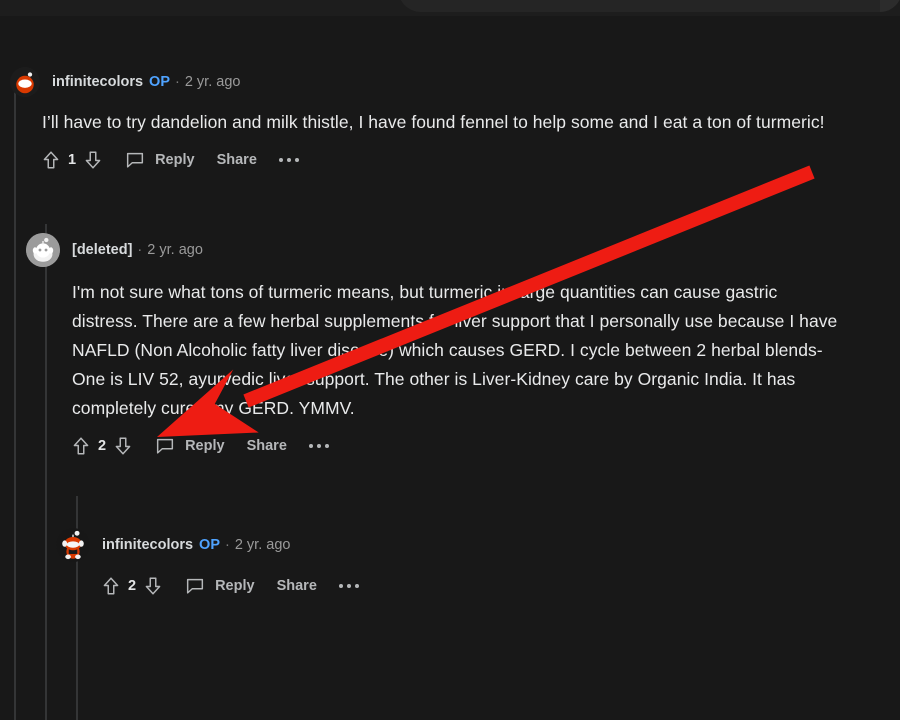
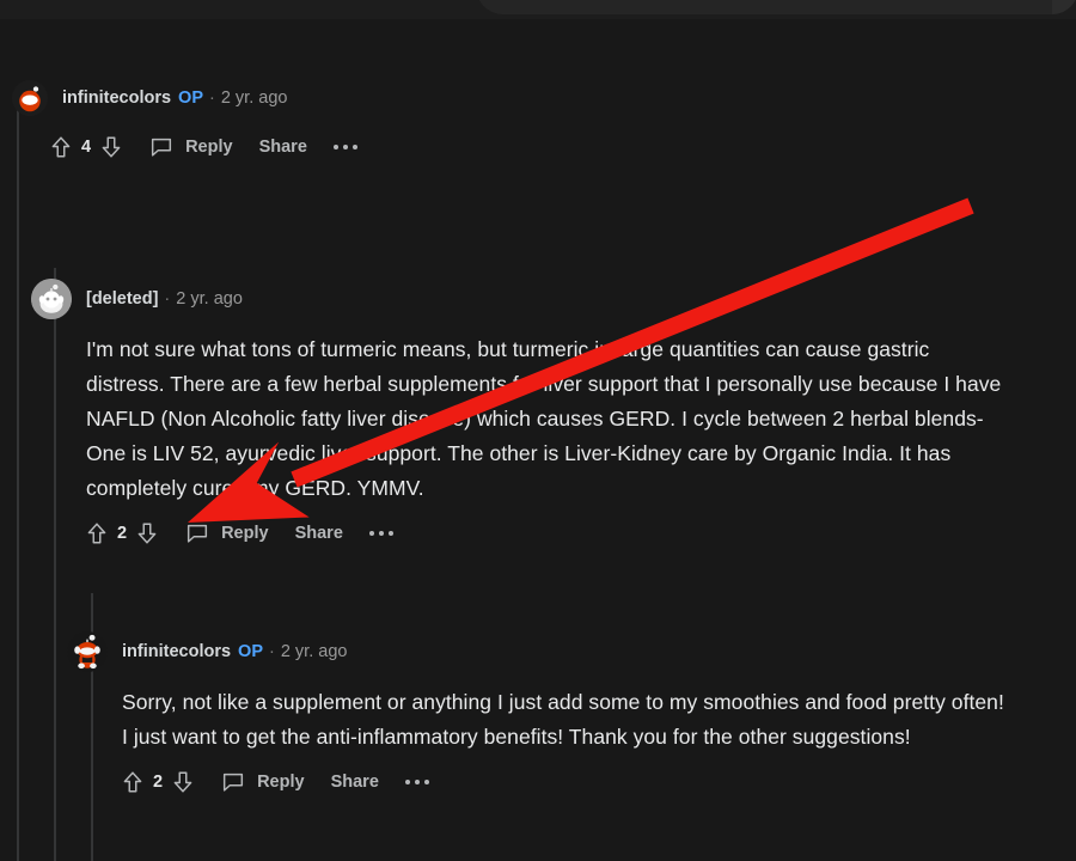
  infinitecolors
  OP
  ·
  2 yr. ago
- I’ll have to try dandelion and milk thistle, I have found fennel to help some and I eat a ton of turmeric!
- 1
+ 4
  Reply
  Share
  [deleted]
  ·
  2 yr. ago
  I'm not sure what tons of turmeric means, but turmericge quantities can cause gastric distress. There are a few herbal supplementsver support that I personally use because I have NAFLD (Non Alcoholic fatty liver dis) which causes GERD. I cycle between 2 herbal blends- One is LIV 52, ayuredic livupport. The other is Liver-Kidney care by Organic India. It has completely cury GERD. YMMV.
  2
  Reply
  Share
  infinitecolors
  OP
  ·
  2 yr. ago
+ Sorry, not like a supplement or anything I just add some to my smoothies and food pretty often! I just want to get the anti-inflammatory benefits! Thank you for the other suggestions!
  2
  Reply
  Share
